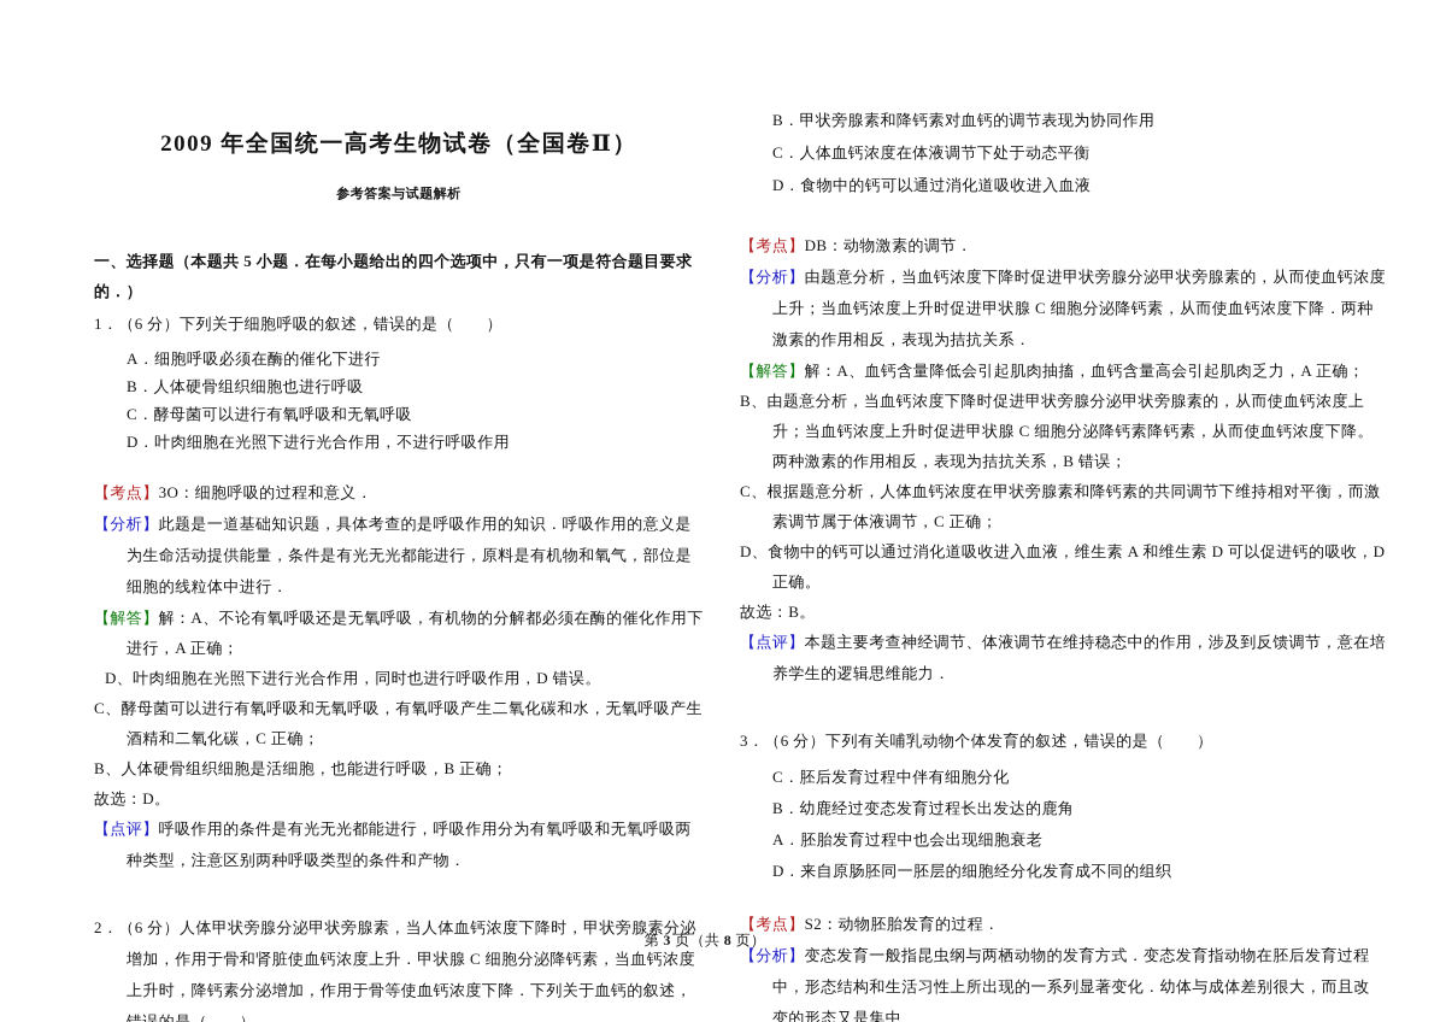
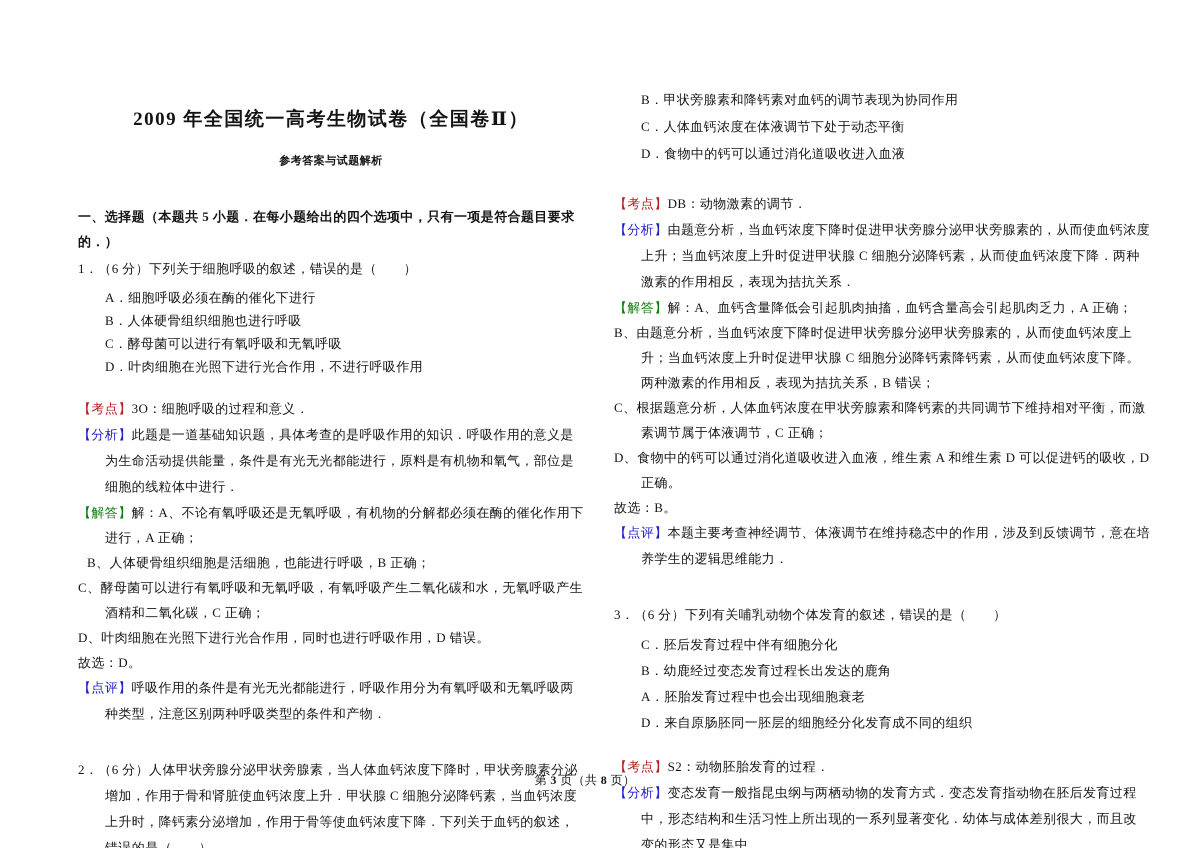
  2009 年全国统一高考生物试卷（全国卷Ⅱ）
  参考答案与试题解析
  一、选择题（本题共 5 小题．在每小题给出的四个选项中，只有一项是符合题目要求的．）
  1．（6 分）下列关于细胞呼吸的叙述，错误的是（ ）
  A．细胞呼吸必须在酶的催化下进行
  B．人体硬骨组织细胞也进行呼吸
  C．酵母菌可以进行有氧呼吸和无氧呼吸
  D．叶肉细胞在光照下进行光合作用，不进行呼吸作用
  【考点】3O：细胞呼吸的过程和意义．
  【分析】此题是一道基础知识题，具体考查的是呼吸作用的知识．呼吸作用的意义是为生命活动提供能量，条件是有光无光都能进行，原料是有机物和氧气，部位是细胞的线粒体中进行．
  【解答】解：A、不论有氧呼吸还是无氧呼吸，有机物的分解都必须在酶的催化作用下进行，A 正确；
- D、叶肉细胞在光照下进行光合作用，同时也进行呼吸作用，D 错误。
+ B、人体硬骨组织细胞是活细胞，也能进行呼吸，B 正确；
  C、酵母菌可以进行有氧呼吸和无氧呼吸，有氧呼吸产生二氧化碳和水，无氧呼吸产生酒精和二氧化碳，C 正确；
- B、人体硬骨组织细胞是活细胞，也能进行呼吸，B 正确；
+ D、叶肉细胞在光照下进行光合作用，同时也进行呼吸作用，D 错误。
  故选：D。
  【点评】呼吸作用的条件是有光无光都能进行，呼吸作用分为有氧呼吸和无氧呼吸两种类型，注意区别两种呼吸类型的条件和产物．
  2．（6 分）人体甲状旁腺分泌甲状旁腺素，当人体血钙浓度下降时，甲状旁腺素分泌增加，作用于骨和肾脏使血钙浓度上升．甲状腺 C 细胞分泌降钙素，当血钙浓度上升时，降钙素分泌增加，作用于骨等使血钙浓度下降．下列关于血钙的叙述，
  B．甲状旁腺素和降钙素对血钙的调节表现为协同作用
  C．人体血钙浓度在体液调节下处于动态平衡
  D．食物中的钙可以通过消化道吸收进入血液
  【考点】DB：动物激素的调节．
  【分析】由题意分析，当血钙浓度下降时促进甲状旁腺分泌甲状旁腺素的，从而使血钙浓度上升；当血钙浓度上升时促进甲状腺 C 细胞分泌降钙素，从而使血钙浓度下降．两种激素的作用相反，表现为拮抗关系．
  【解答】解：A、血钙含量降低会引起肌肉抽搐，血钙含量高会引起肌肉乏力，A 正确；
  B、由题意分析，当血钙浓度下降时促进甲状旁腺分泌甲状旁腺素的，从而使血钙浓度上升；当血钙浓度上升时促进甲状腺 C 细胞分泌降钙素降钙素，从而使血钙浓度下降。两种激素的作用相反，表现为拮抗关系，B 错误；
  C、根据题意分析，人体血钙浓度在甲状旁腺素和降钙素的共同调节下维持相对平衡，而激素调节属于体液调节，C 正确；
  D、食物中的钙可以通过消化道吸收进入血液，维生素 A 和维生素 D 可以促进钙的吸收，D 正确。
  故选：B。
  【点评】本题主要考查神经调节、体液调节在维持稳态中的作用，涉及到反馈调节，意在培养学生的逻辑思维能力．
  3．（6 分）下列有关哺乳动物个体发育的叙述，错误的是（ ）
  C．胚后发育过程中伴有细胞分化
  B．幼鹿经过变态发育过程长出发达的鹿角
  A．胚胎发育过程中也会出现细胞衰老
  D．来自原肠胚同一胚层的细胞经分化发育成不同的组织
  【考点】S2：动物胚胎发育的过程．
  【分析】变态发育一般指昆虫纲与两栖动物的发育方式．变态发育指动物在胚后发育过程中，形态结构和生活习性上所出现的一系列显著变化．幼体与成体差别很大，而且改变的形态又是集中
  第 3 页（共 8 页）
